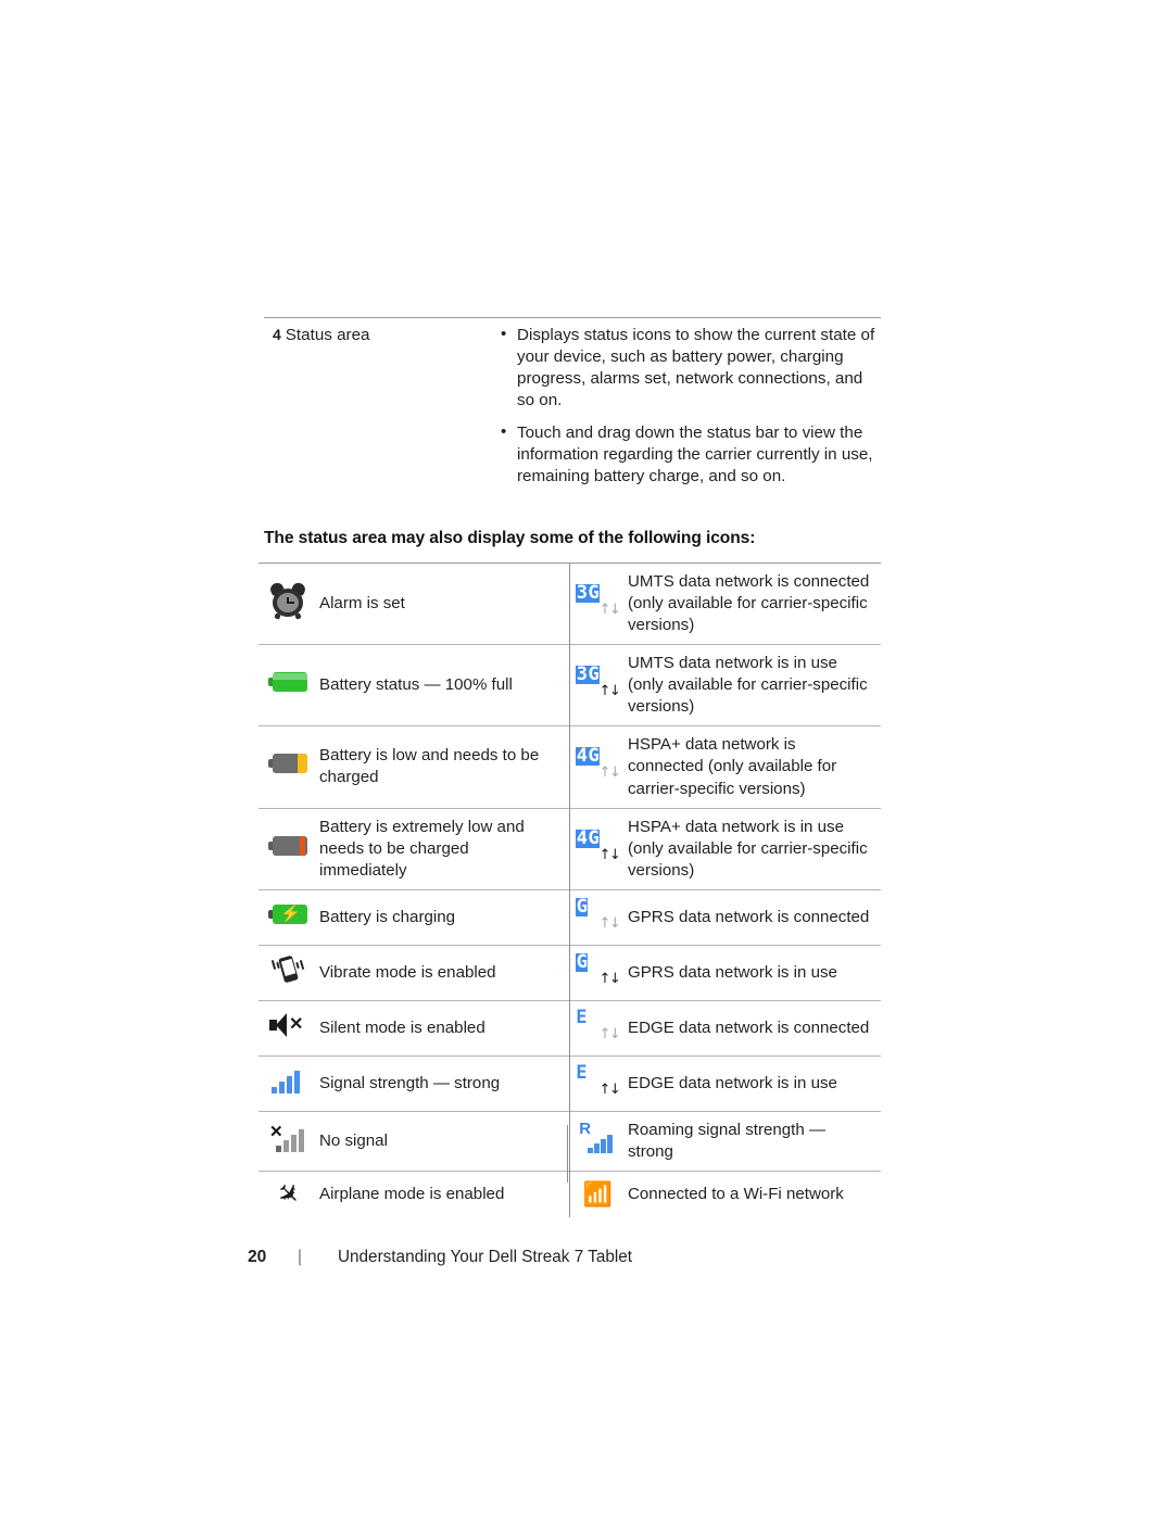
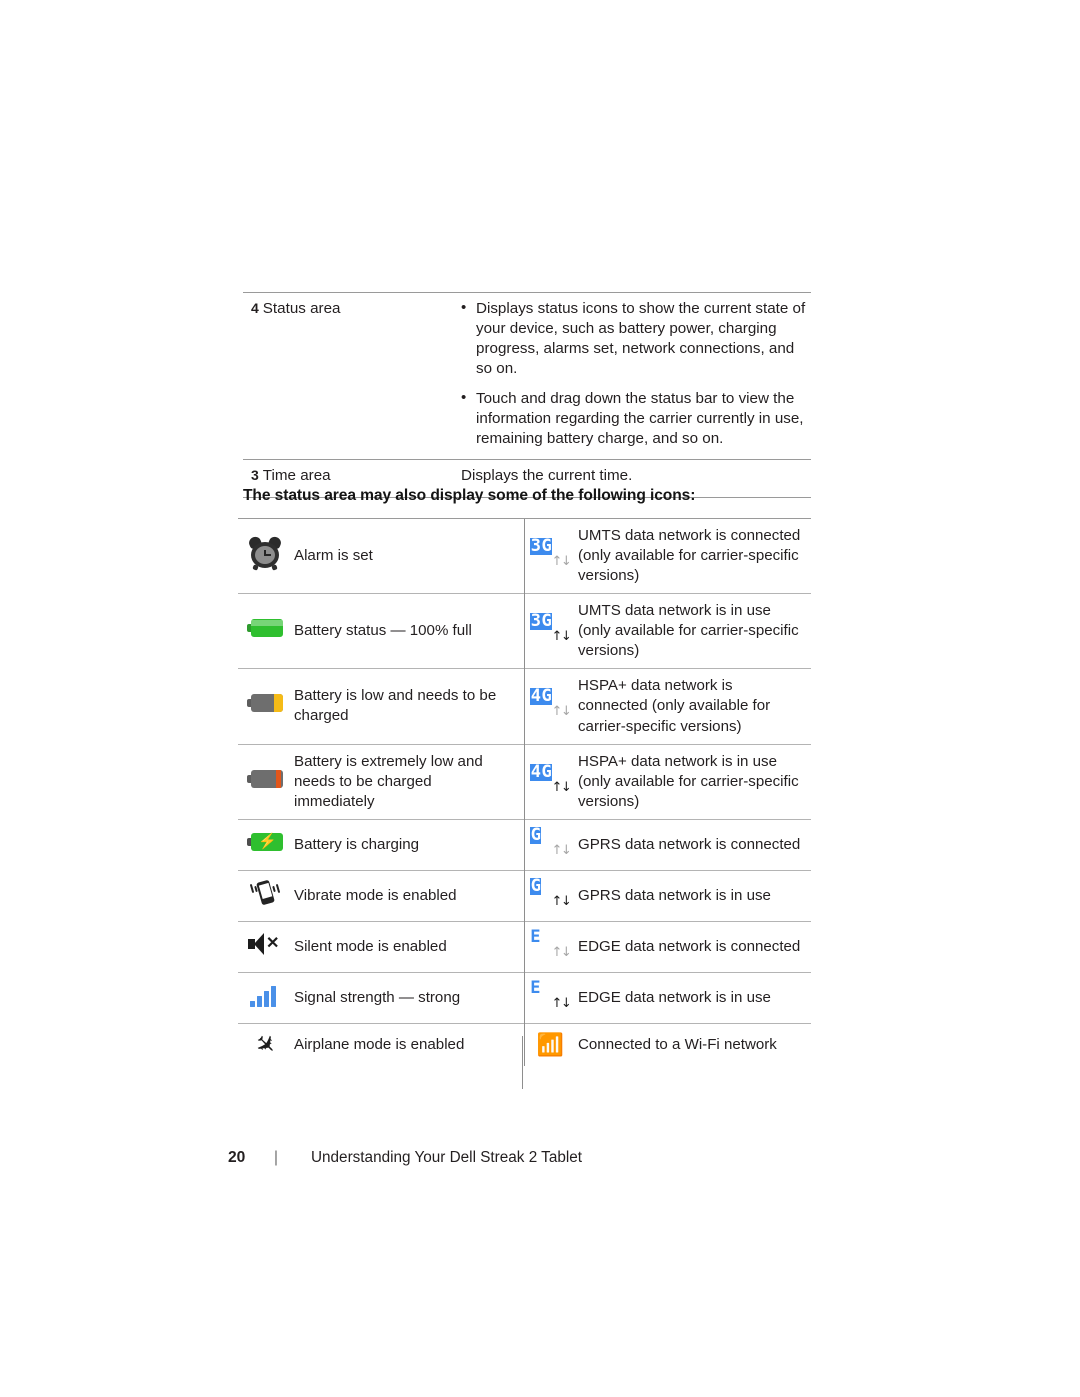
  4 Status area	Displays status icons to show the current state of your device, such as battery power, charging progress, alarms set, network connections, and so on. Touch and drag down the status bar to view the information regarding the carrier currently in use, remaining battery charge, and so on.
+ 3 Time area	Displays the current time.
  The status area may also display some of the following icons:
  	Alarm is set	3G ↑↓	UMTS data network is connected (only available for carrier-specific versions)
  	Battery status — 100% full	3G ↑↓	UMTS data network is in use (only available for carrier-specific versions)
  	Battery is low and needs to be charged	4G ↑↓	HSPA+ data network is connected (only available for carrier-specific versions)
  	Battery is extremely low and needs to be charged immediately	4G ↑↓	HSPA+ data network is in use (only available for carrier-specific versions)
  ⚡	Battery is charging	G ↑↓	GPRS data network is connected
  	Vibrate mode is enabled	G ↑↓	GPRS data network is in use
  ✕	Silent mode is enabled	E ↑↓	EDGE data network is connected
  	Signal strength — strong	E ↑↓	EDGE data network is in use
- ✕	No signal	R	Roaming signal strength — strong
  20
  |
- Understanding Your Dell Streak 7 Tablet
+ Understanding Your Dell Streak 2 Tablet
